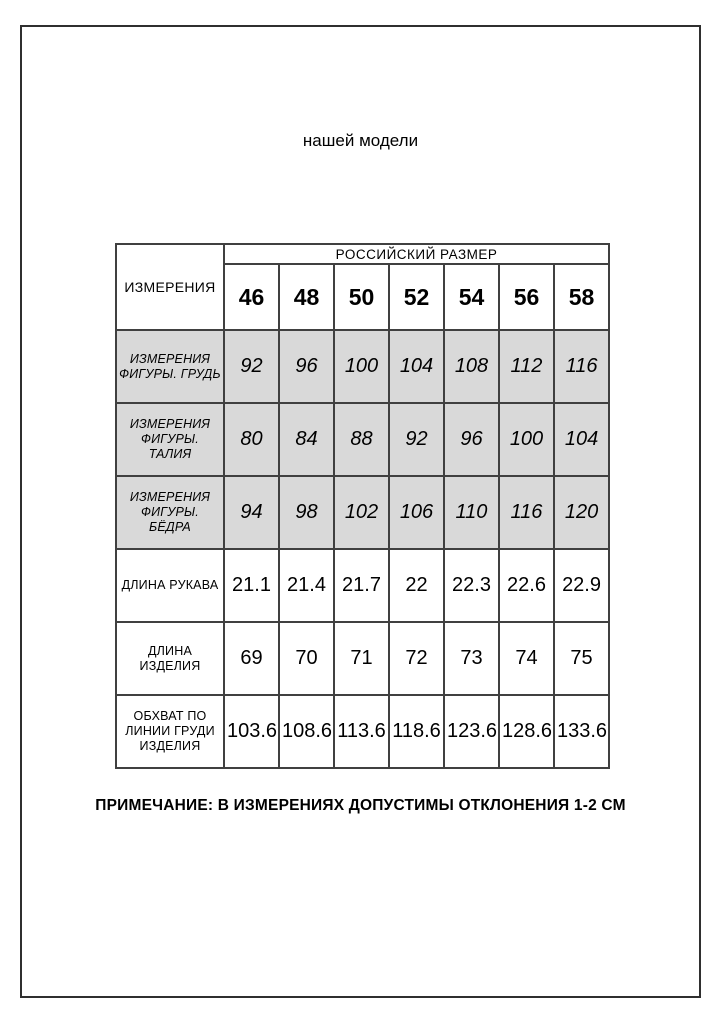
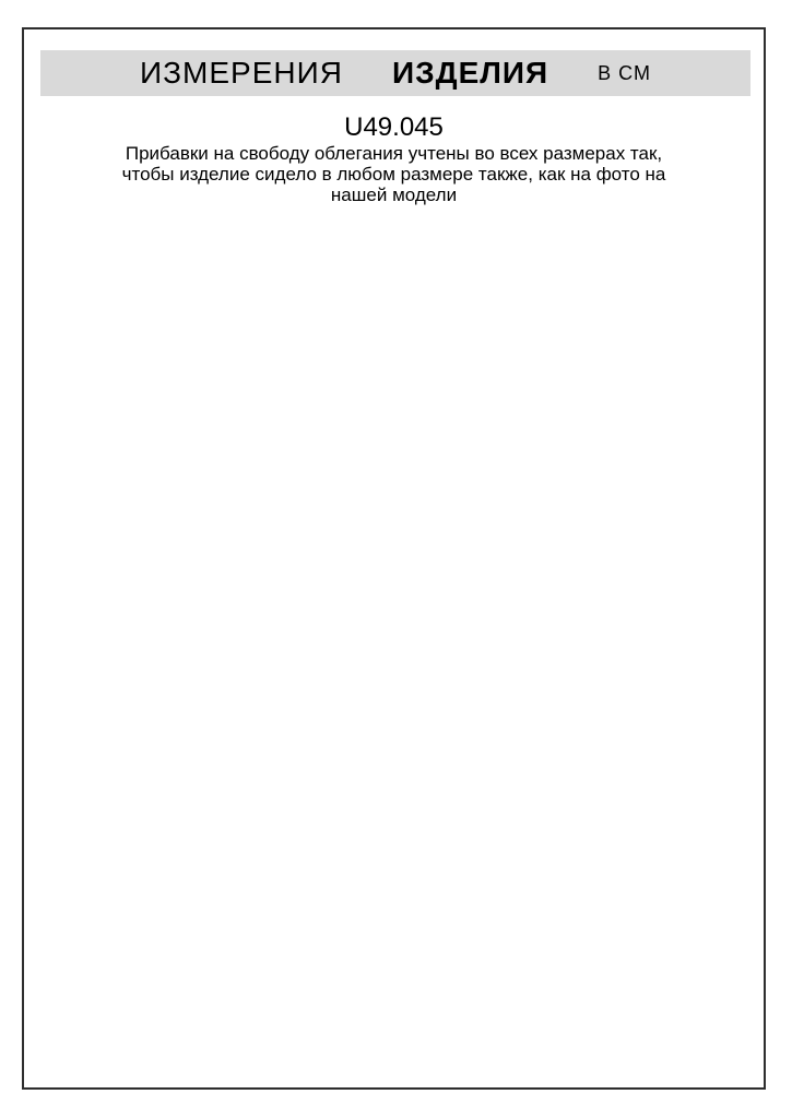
+ ИЗМЕРЕНИЯ
+ ИЗДЕЛИЯ
+ В СМ
+ U49.045
+ Прибавки на свободу облегания учтены во всех размерах так,
+ чтобы изделие сидело в любом размере также, как на фото на
  нашей модели
- ИЗМЕРЕНИЯ	РОССИЙСКИЙ РАЗМЕР
- 46	48	50	52	54	56	58
- ИЗМЕРЕНИЯ ФИГУРЫ. ГРУДЬ	92	96	100	104	108	112	116
- ИЗМЕРЕНИЯ ФИГУРЫ. ТАЛИЯ	80	84	88	92	96	100	104
- ИЗМЕРЕНИЯ ФИГУРЫ. БЁДРА	94	98	102	106	110	116	120
- ДЛИНА РУКАВА	21.1	21.4	21.7	22	22.3	22.6	22.9
- ДЛИНА ИЗДЕЛИЯ	69	70	71	72	73	74	75
- ОБХВАТ ПО ЛИНИИ ГРУДИ ИЗДЕЛИЯ	103.6	108.6	113.6	118.6	123.6	128.6	133.6
- ПРИМЕЧАНИЕ: В ИЗМЕРЕНИЯХ ДОПУСТИМЫ ОТКЛОНЕНИЯ 1-2 СМ
